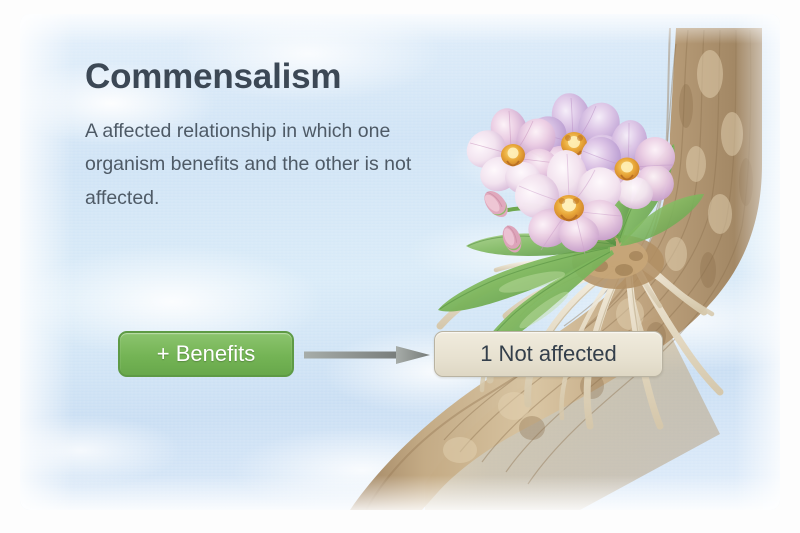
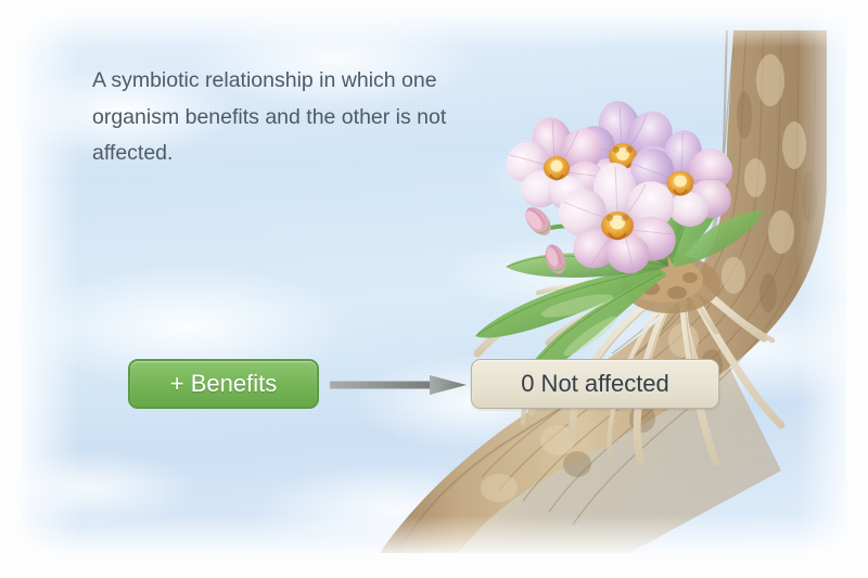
- Commensalism
- A affected relationship in which one organism benefits and the other is not affected.
+ A symbiotic relationship in which one organism benefits and the other is not affected.
  + Benefits
- 1 Not affected
+ 0 Not affected
